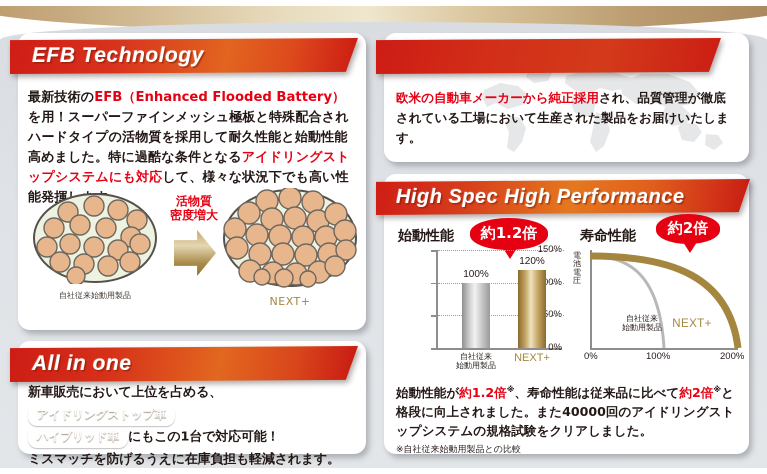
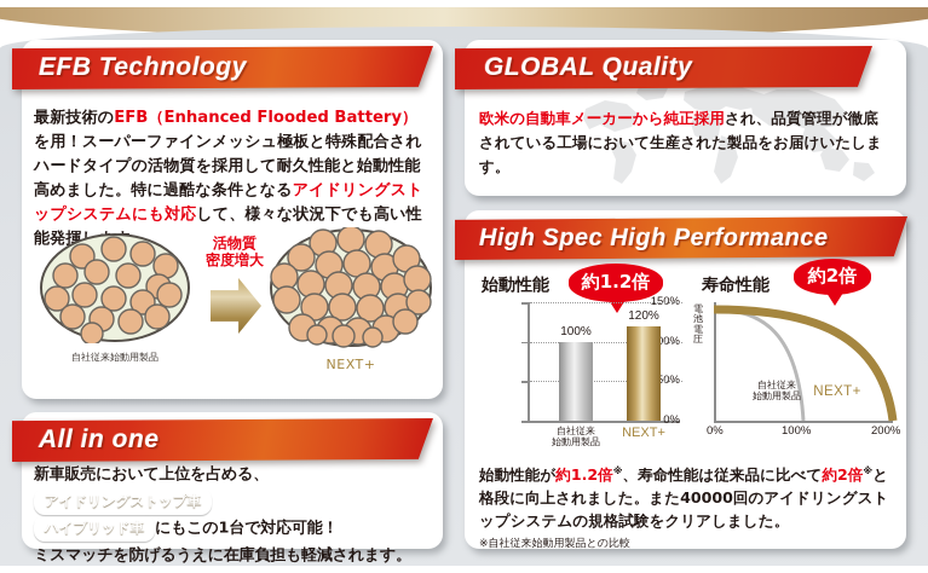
  EFB Technology
  最新技術のEFB（Enhanced Flooded Battery）を用！スーパーファインメッシュ極板と特殊配合されハードタイプの活物質を採用して耐久性能と始動性能高めました。特に過酷な条件となるアイドリングストップシステムにも対応して、様々な状況下でも高い性能発揮
  自社従来始動用製品
  活物質
  密度増大
  NEXT+
  All in one
  新車販売において上位を占める、アイドリングストップ車
  ハイブリッド車 にもこの1台で対応可能！
  ミスマッチを防げるうえに在庫負担も軽減されます。
+ GLOBAL Quality
  欧米の自動車メーカーから純正採用され、品質管理が徹底されている工場において生産された製品をお届けいたします。
  High Spec High Performance
  始動性能
  寿命性能
  約1.2倍
  約2倍
  0%
  150%
  100%
  自社従来
  始動用製品
  120%
  NEXT+
  電池電圧
  0%
  100%
  200%
  自社従来
  始動用製品
  NEXT+
  始動性能が約1.2倍※、寿命性能は従来品に比べて約2倍※と格段に向上されました。また40000回のアイドリングストップシステムの規格試験をクリアしました。
  ※自社従来始動用製品との比較
